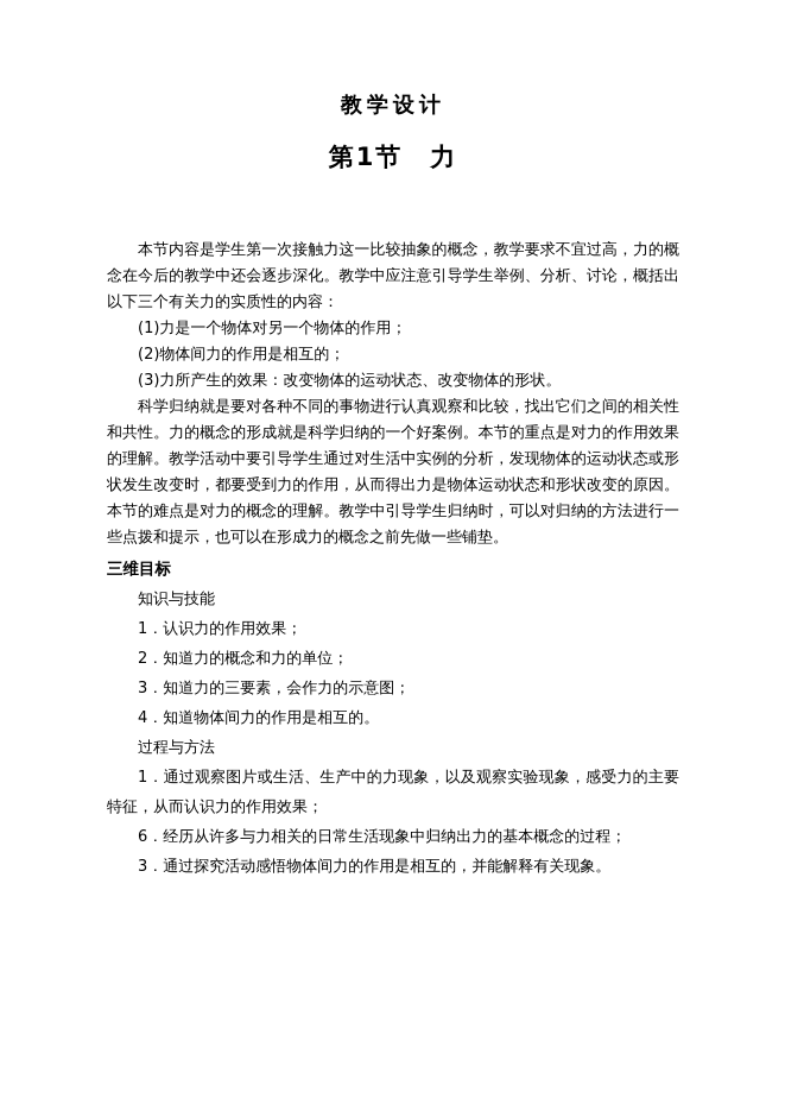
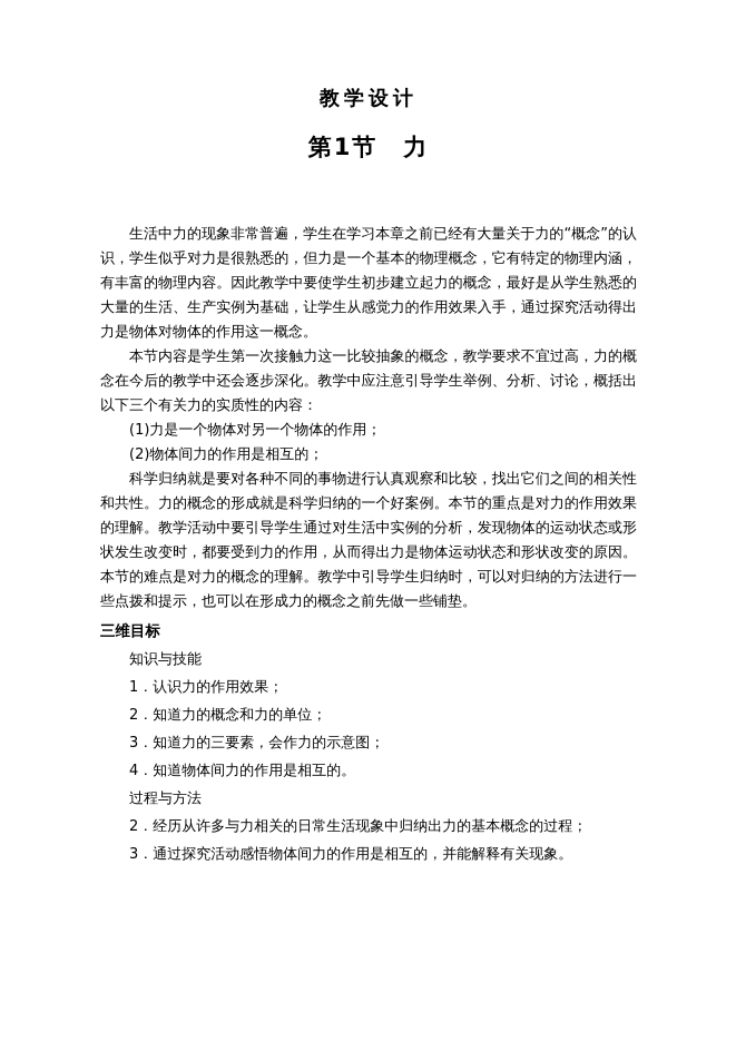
  教学设计
  第1节 力
+ 生活中力的现象非常普遍，学生在学习本章之前已经有大量关于力的“概念”的认识，学生似乎对力是很熟悉的，但力是一个基本的物理概念，它有特定的物理内涵，有丰富的物理内容。因此教学中要使学生初步建立起力的概念，最好是从学生熟悉的大量的生活、生产实例为基础，让学生从感觉力的作用效果入手，通过探究活动得出力是物体对物体的作用这一概念。
  本节内容是学生第一次接触力这一比较抽象的概念，教学要求不宜过高，力的概念在今后的教学中还会逐步深化。教学中应注意引导学生举例、分析、讨论，概括出以下三个有关力的实质性的内容：
  (1)力是一个物体对另一个物体的作用；
  (2)物体间力的作用是相互的；
- (3)力所产生的效果：改变物体的运动状态、改变物体的形状。
  科学归纳就是要对各种不同的事物进行认真观察和比较，找出它们之间的相关性和共性。力的概念的形成就是科学归纳的一个好案例。本节的重点是对力的作用效果的理解。教学活动中要引导学生通过对生活中实例的分析，发现物体的运动状态或形状发生改变时，都要受到力的作用，从而得出力是物体运动状态和形状改变的原因。本节的难点是对力的概念的理解。教学中引导学生归纳时，可以对归纳的方法进行一些点拨和提示，也可以在形成力的概念之前先做一些铺垫。
  三维目标
  知识与技能
  1．认识力的作用效果；
  2．知道力的概念和力的单位；
  3．知道力的三要素，会作力的示意图；
  4．知道物体间力的作用是相互的。
  过程与方法
- 1．通过观察图片或生活、生产中的力现象，以及观察实验现象，感受力的主要特征，从而认识力的作用效果；
- 6．经历从许多与力相关的日常生活现象中归纳出力的基本概念的过程；
+ 2．经历从许多与力相关的日常生活现象中归纳出力的基本概念的过程；
  3．通过探究活动感悟物体间力的作用是相互的，并能解释有关现象。
